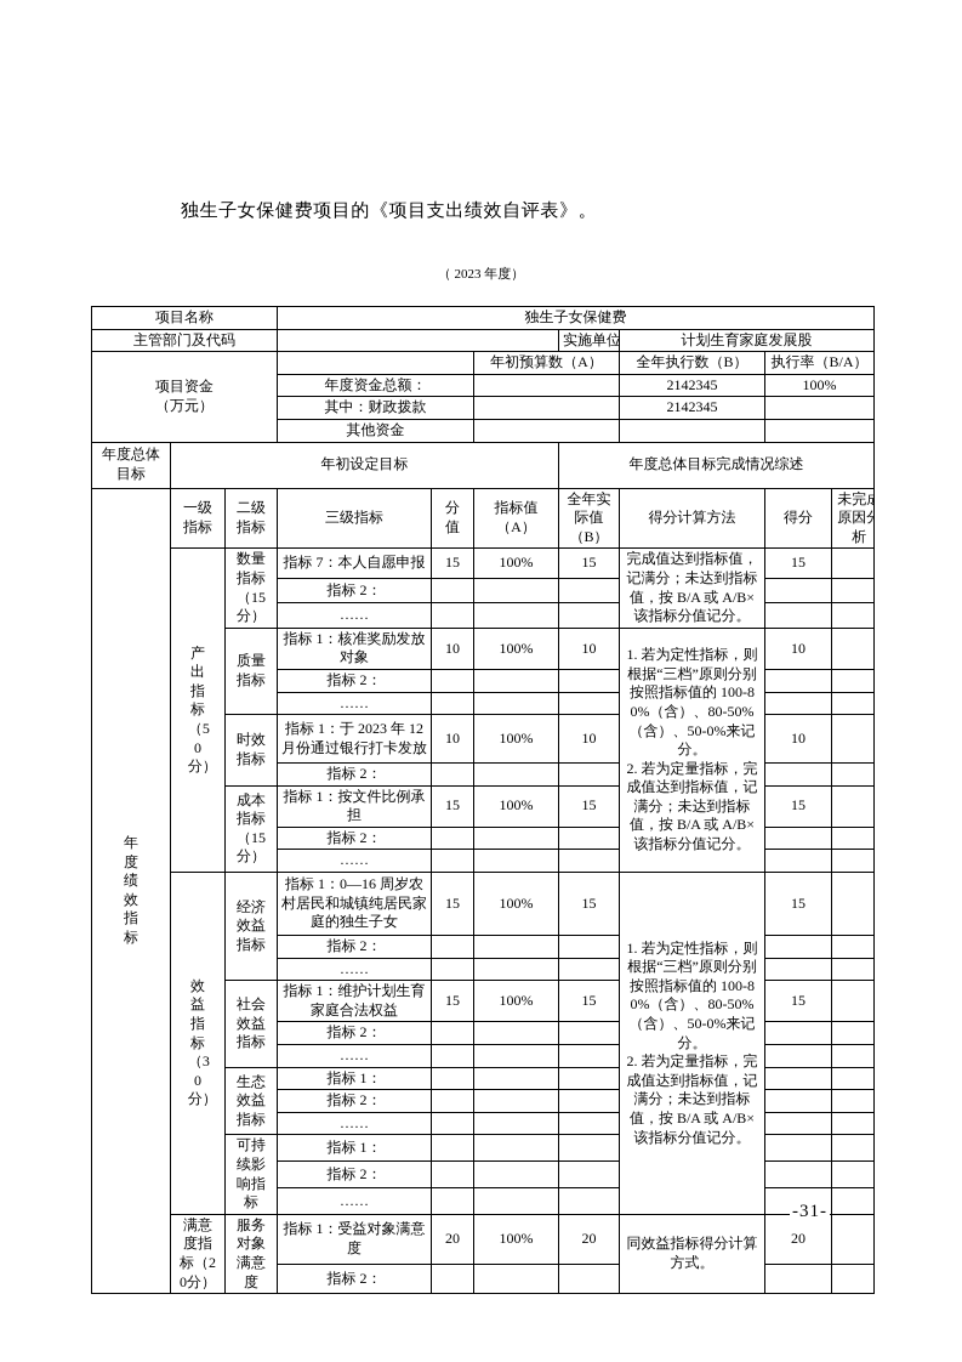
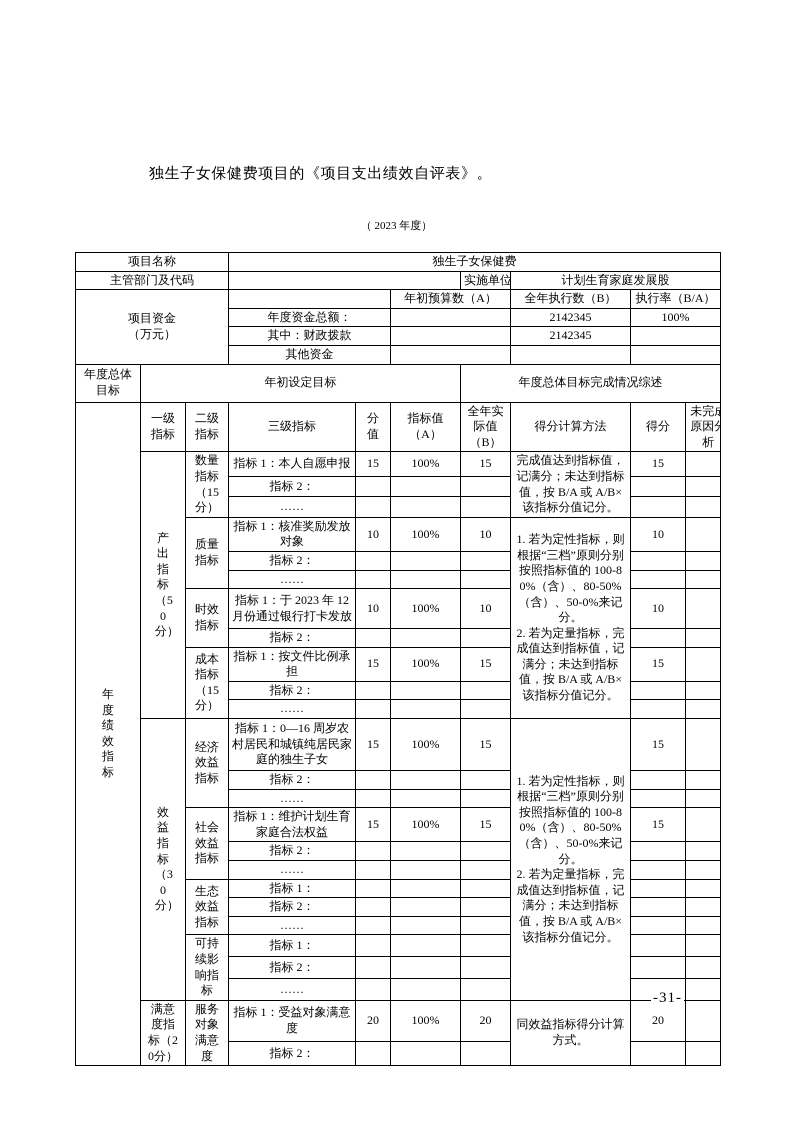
  独生子女保健费项目的《项目支出绩效自评表》。
  （ 2023 年度）
  项目名称	独生子女保健费
  主管部门及代码		实施单位	计划生育家庭发展股
  项目资金（万元）		年初预算数（A）	全年执行数（B）	执行率（B/A）
  年度资金总额：		2142345	100%
  其中：财政拨款		2142345
  其他资金
  年度总体目标	年初设定目标	年度总体目标完成情况综述
  年度绩效指标	一级指标	二级指标	三级指标	分值	指标值（A）	全年实际值（B）	得分计算方法	得分	未完原因析
- 产出指标（50分）	数量指标（15分）	指标 7：本人自愿申报	15	100%	15	完成值达到指标值，记满分；未达到指标值，按 B/A 或 A/B×该指标分值记分。	15
+ 产出指标（50分）	数量指标（15分）	指标 1：本人自愿申报	15	100%	15	完成值达到指标值，记满分；未达到指标值，按 B/A 或 A/B×该指标分值记分。	15
  指标 2：
  ……
  质量指标	指标 1：核准奖励发放对象	10	100%	10	1. 若为定性指标，则根据“三档”原则分别按照指标值的 100-80%（含）、80-50%（含）、50-0%来记分。 2. 若为定量指标，完成值达到指标值，记满分；未达到指标值，按 B/A 或 A/B×该指标分值记分。	10
  指标 2：
  ……
  时效指标	指标 1：于 2023 年 12 月份通过银行打卡发放	10	100%	10	10
  指标 2：
  成本指标（15分）	指标 1：按文件比例承担	15	100%	15	15
  指标 2：
  ……
  效益指标（30分）	经济效益指标	指标 1：0—16 周岁农村居民和城镇纯居民家庭的独生子女	15	100%	15	1. 若为定性指标，则根据“三档”原则分别按照指标值的 100-80%（含）、80-50%（含）、50-0%来记分。 2. 若为定量指标，完成值达到指标值，记满分；未达到指标值，按 B/A 或 A/B×该指标分值记分。	15
  指标 2：
  ……
  社会效益指标	指标 1：维护计划生育家庭合法权益	15	100%	15	15
  指标 2：
  ……
  生态效益指标	指标 1：
  指标 2：
  ……
  可持续影响指标	指标 1：
  指标 2：
  ……
  满意度指标（20分）	服务对象满意度	指标 1：受益对象满意度	20	100%	20	同效益指标得分计算方式。	20
  指标 2：
  -31-
